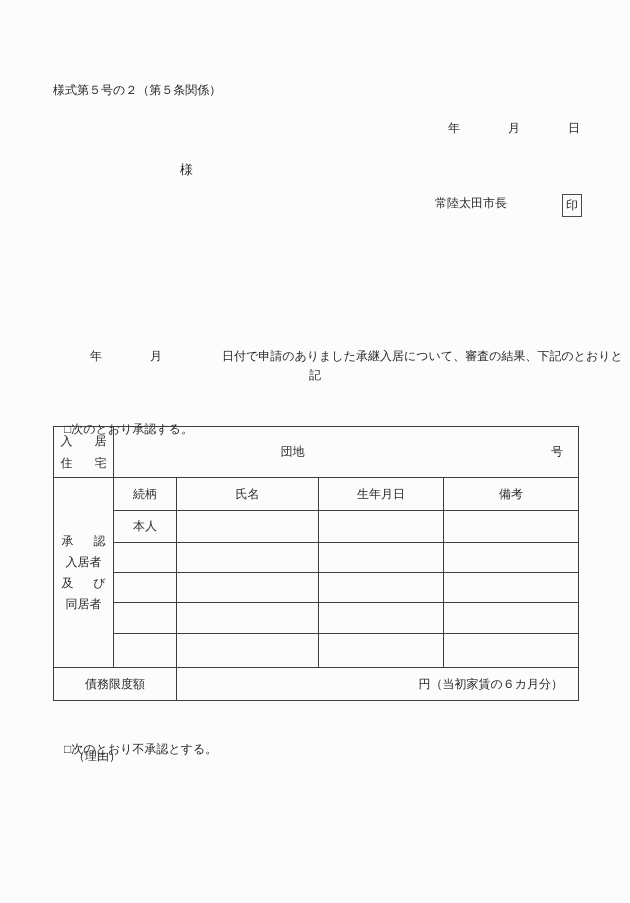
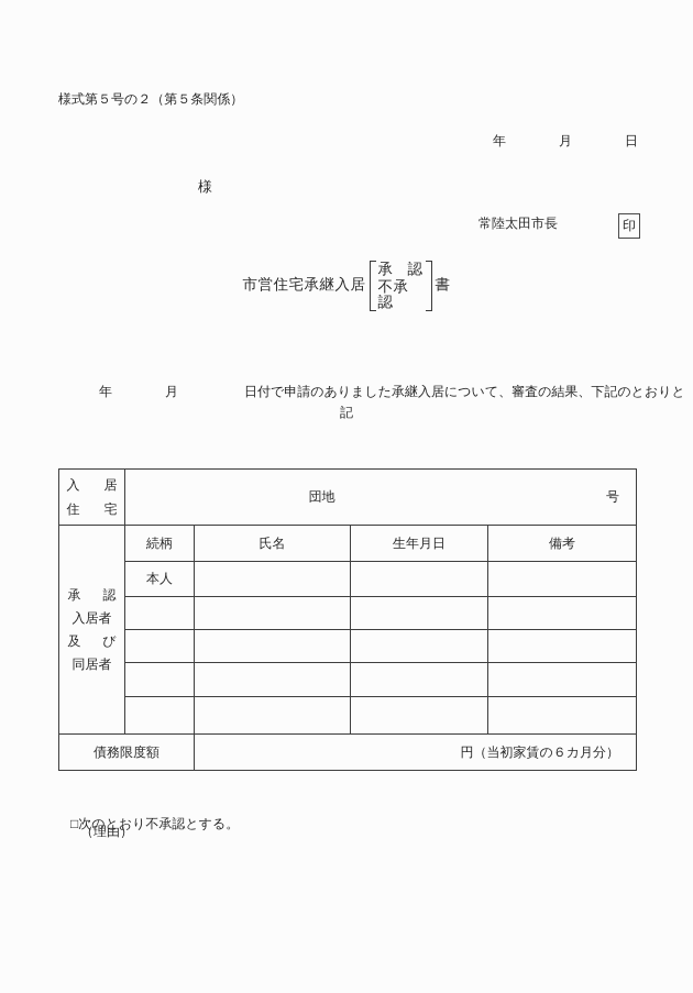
  様式第５号の２（第５条関係）
  年 月 日
  様
  常陸太田市長
  印
+ 市営住宅承継入居
+ 承認
+ 不承認
+ 書
  年 月 日付で申請のありました承継入居について、審査の結果、下記のとおりと
  記
- □次のとおり承認する。
  入居 住宅	団地 号
  承認 入居者 及び 同居者	続柄	氏名	生年月日	備考
  本人
  債務限度額	円（当初家賃の６カ月分）
  □次のとおり不承認とする。
  （理由）
